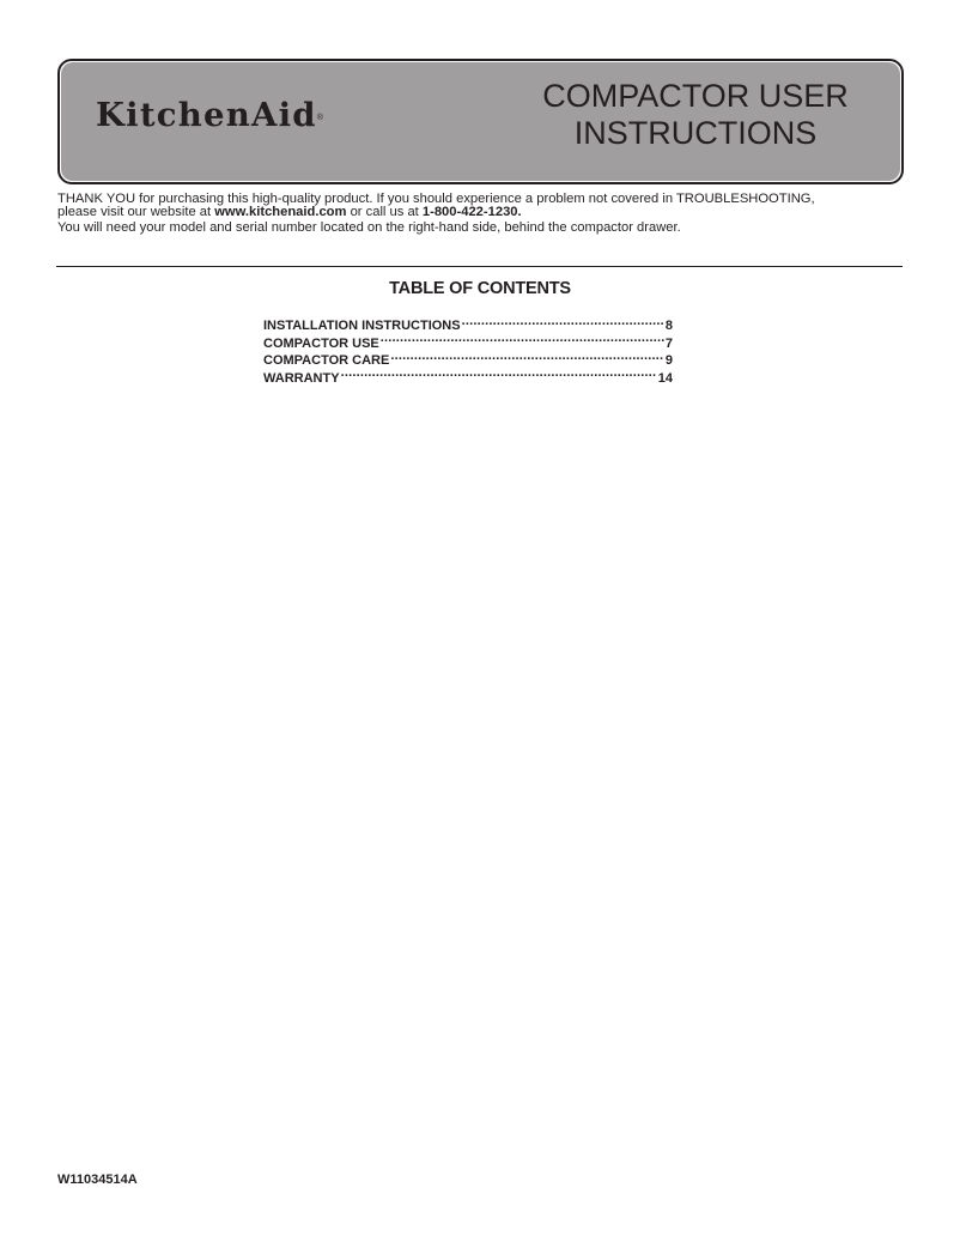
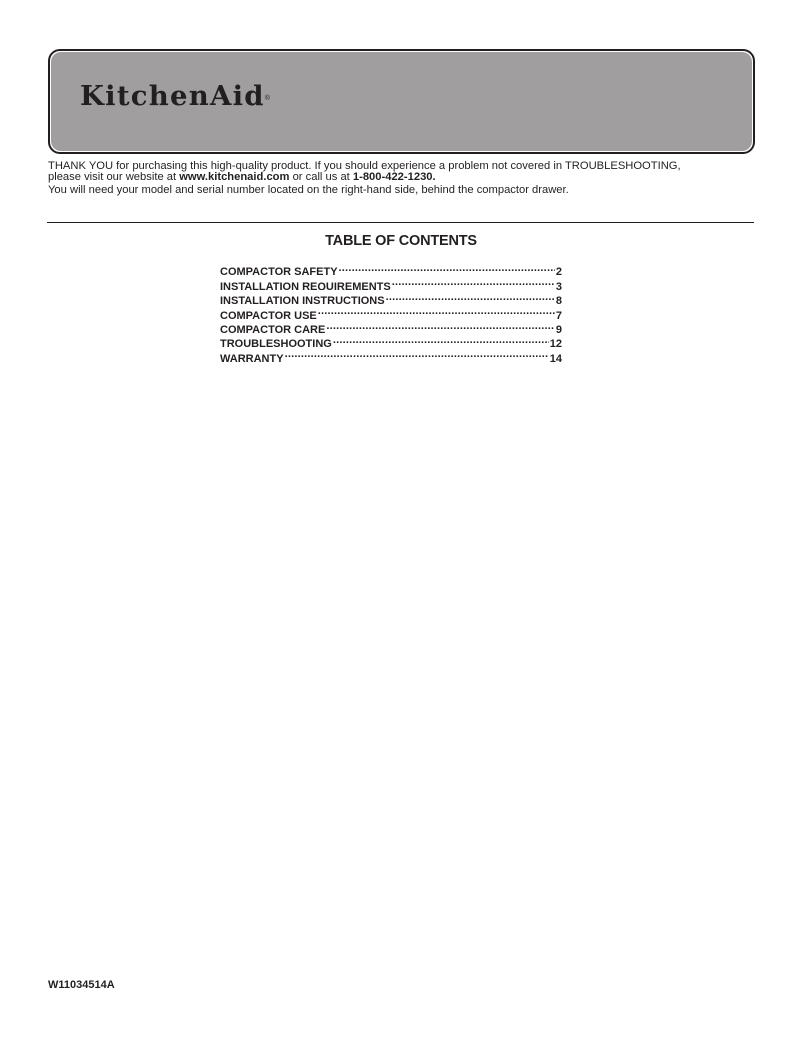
  KitchenAid
- COMPACTOR USER
- INSTRUCTIONS
  THANK YOU for purchasing this high-quality product. If you should experience a problem not covered in TROUBLESHOOTING,
  please visit our website at www.kitchenaid.com or call us at 1-800-422-1230.
  You will need your model and serial number located on the right-hand side, behind the compactor drawer.
  TABLE OF CONTENTS
+ COMPACTOR SAFETY
+ 2
+ INSTALLATION REQUIREMENTS
+ 3
  INSTALLATION INSTRUCTIONS
  8
  COMPACTOR USE
  7
  COMPACTOR CARE
  9
+ TROUBLESHOOTING
+ 12
  WARRANTY
  14
  W11034514A
